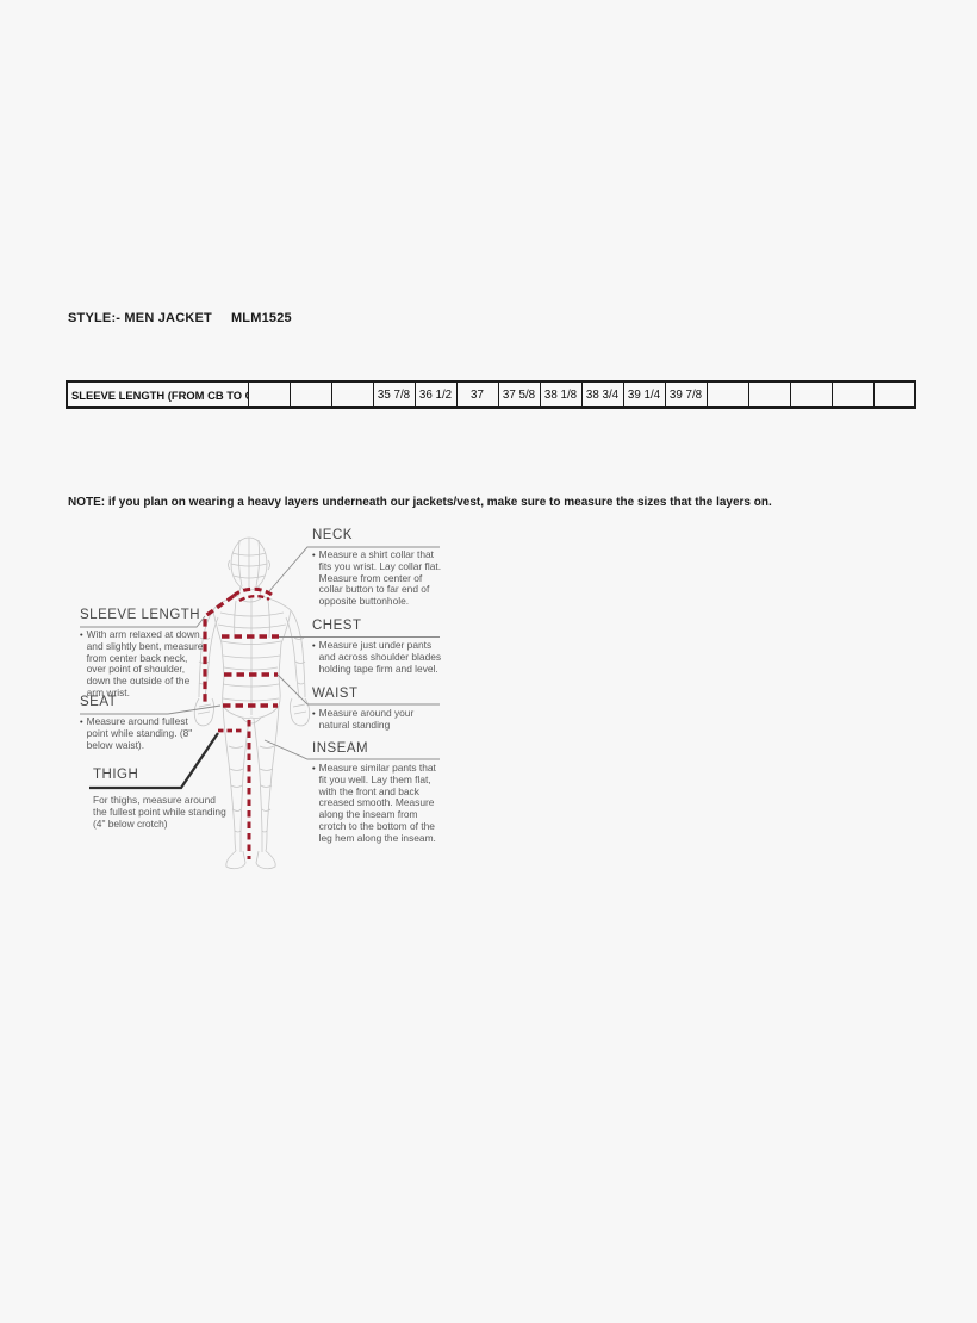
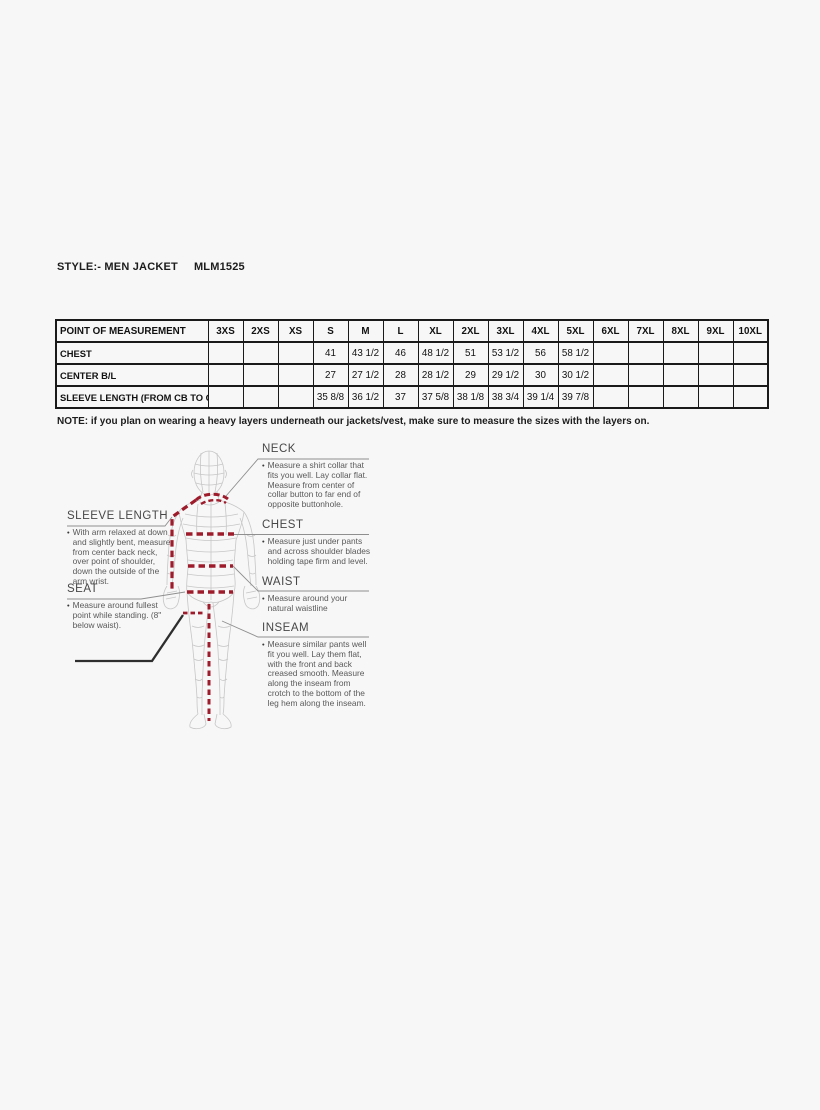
  STYLE:- MEN JACKET MLM1525
+ POINT OF MEASUREMENT	3XS	2XS	XS	S	M	L	XL	2XL	3XL	4XL	5XL	6XL	7XL	8XL	9XL	10XL
+ CHEST				41	43 1/2	46	48 1/2	51	53 1/2	56	58 1/2
+ CENTER B/L				27	27 1/2	28	28 1/2	29	29 1/2	30	30 1/2
- SLEEVE LENGTH (FROM CB TO				35 7/8	36 1/2	37	37 5/8	38 1/8	38 3/4	39 1/4	39 7/8
+ SLEEVE LENGTH (FROM CB TO				35 8/8	36 1/2	37	37 5/8	38 1/8	38 3/4	39 1/4	39 7/8
- NOTE: if you plan on wearing a heavy layers underneath our jackets/vest, make sure to measure the sizes that the layers on.
+ NOTE: if you plan on wearing a heavy layers underneath our jackets/vest, make sure to measure the sizes with the layers on.
  NECK
  •
- Measure a shirt collar that fits you wrist. Lay collar flat. Measure from center of collar button to far end of opposite buttonhole.
+ Measure a shirt collar that fits you well. Lay collar flat. Measure from center of collar button to far end of opposite buttonhole.
  CHEST
  •
  Measure just under pants and across shoulder blades holding tape firm and level.
  WAIST
  •
- Measure around your natural standing
+ Measure around your natural waistline
  INSEAM
  •
- Measure similar pants that fit you well. Lay them flat, with the front and back creased smooth. Measure along the inseam from crotch to the bottom of the leg hem along the inseam.
+ Measure similar pants well fit you well. Lay them flat, with the front and back creased smooth. Measure along the inseam from crotch to the bottom of the leg hem along the inseam.
  SLEEVE LENGTH
  •
  With arm relaxed at down and slightly bent, measure from center back neck, over point of shoulder, down the outside of the arm wrist.
  SEAT
  •
  Measure around fullest point while standing. (8" below waist).
- THIGH
- For thighs, measure around the fullest point while standing (4" below crotch)
